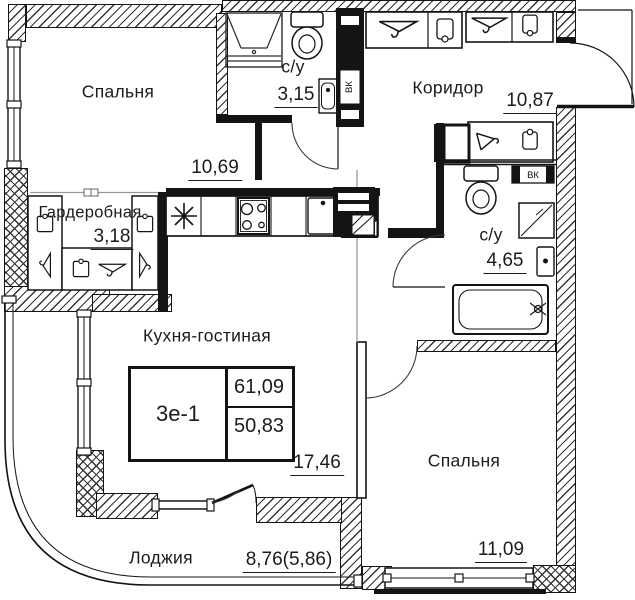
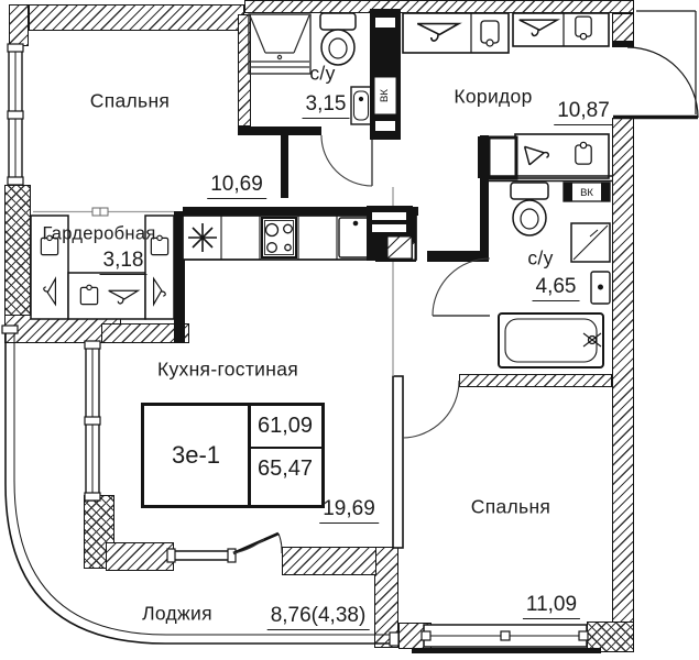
  ВК
  Спальня
  10,69
  с/у
  3,15
  Коридор
  10,87
  Гардеробная
  3,18
  с/у
  4,65
  Кухня-гостиная
- 17,46
+ 19,69
  Спальня
  11,09
  Лоджия
- 8,76(5,86)
+ 8,76(4,38)
  3е-1
  61,09
- 50,83
+ 65,47
